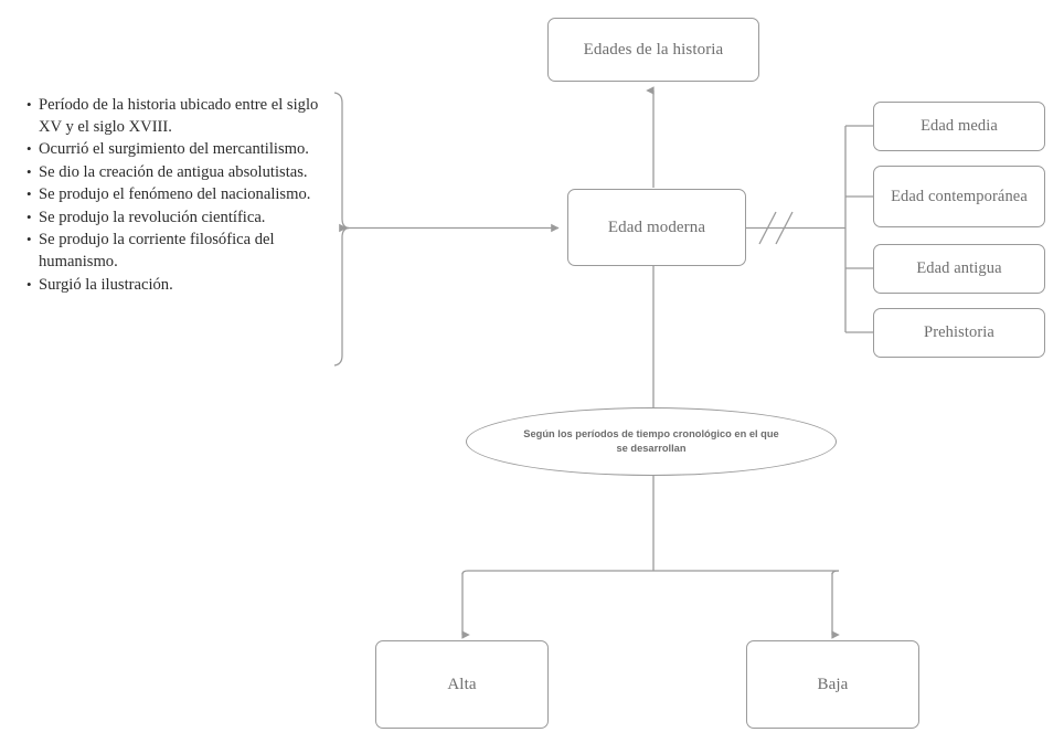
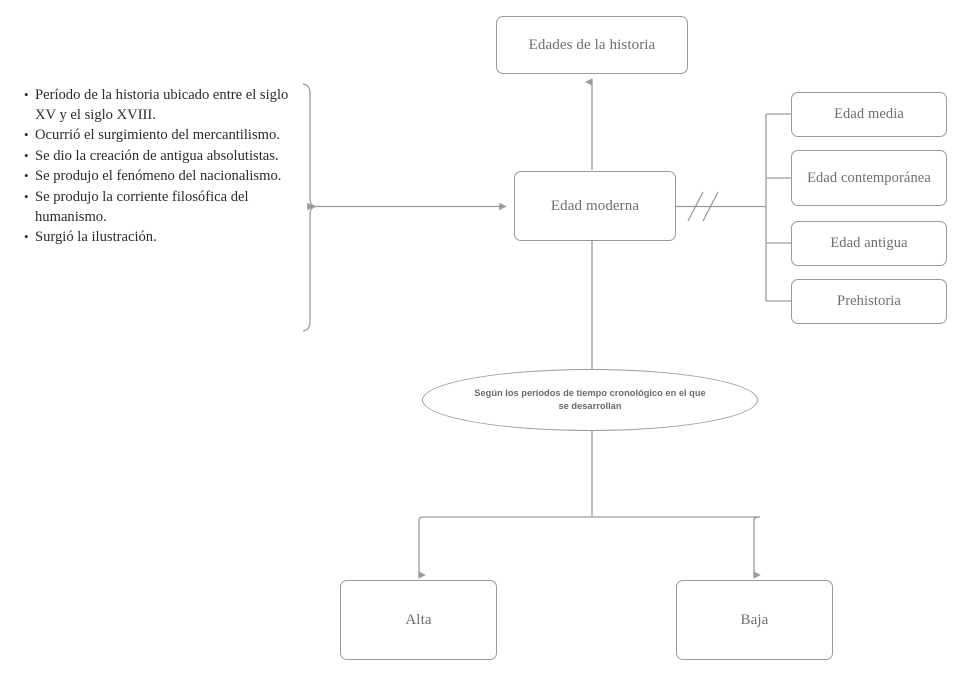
  Edades de la historia
  Período de la historia ubicado entre el siglo XV y el siglo XVIII.
  Ocurrió el surgimiento del mercantilismo.
  Se dio la creación de antigua absolutistas.
  Se produjo el fenómeno del nacionalismo.
- Se produjo la revolución científica.
  Se produjo la corriente filosófica del humanismo.
  Surgió la ilustración.
  Edad moderna
  Edad media
  Edad contemporánea
  Edad antigua
  Prehistoria
  Según los períodos de tiempo cronológico en el que se desarrollan
  Alta
  Baja
